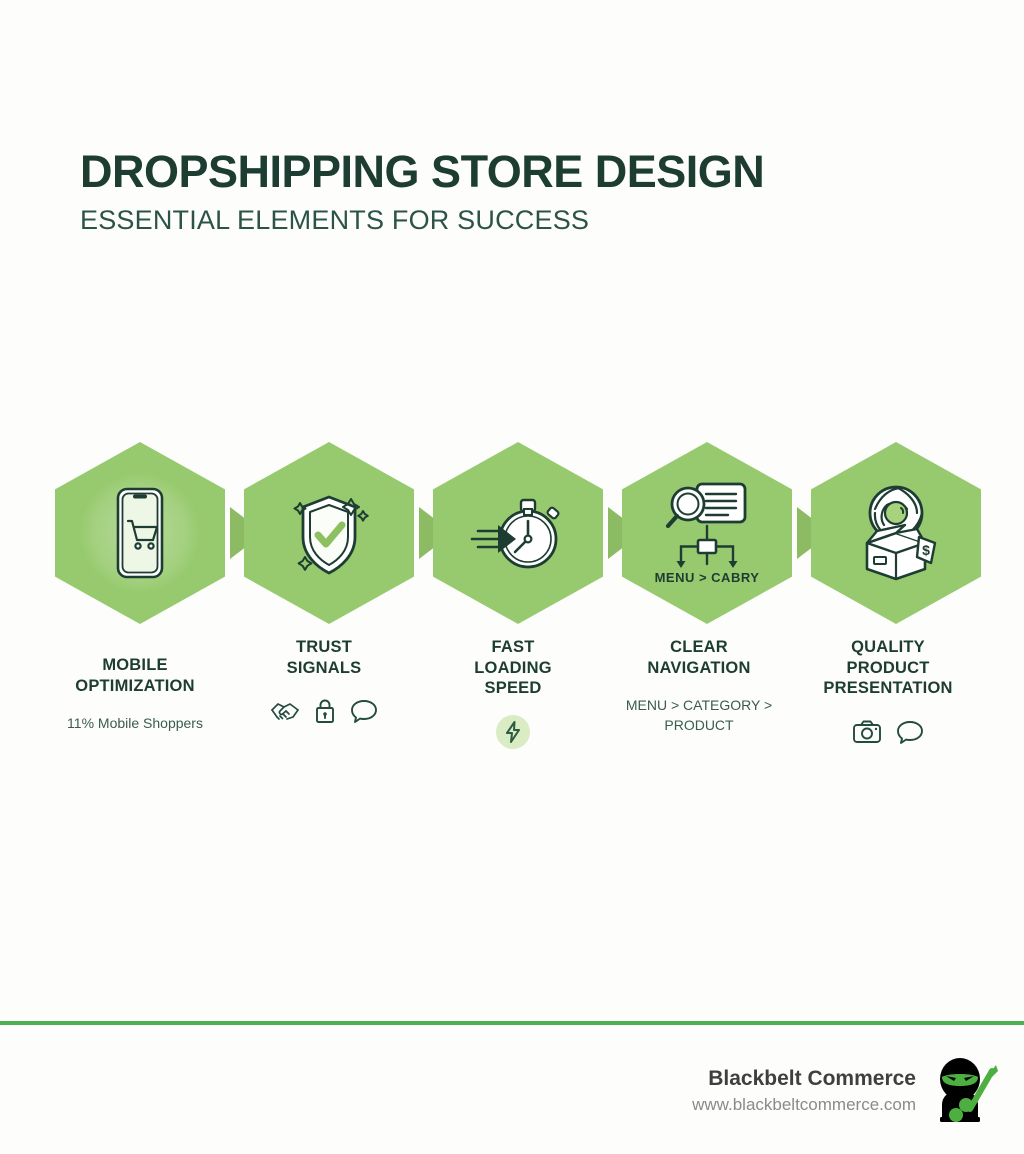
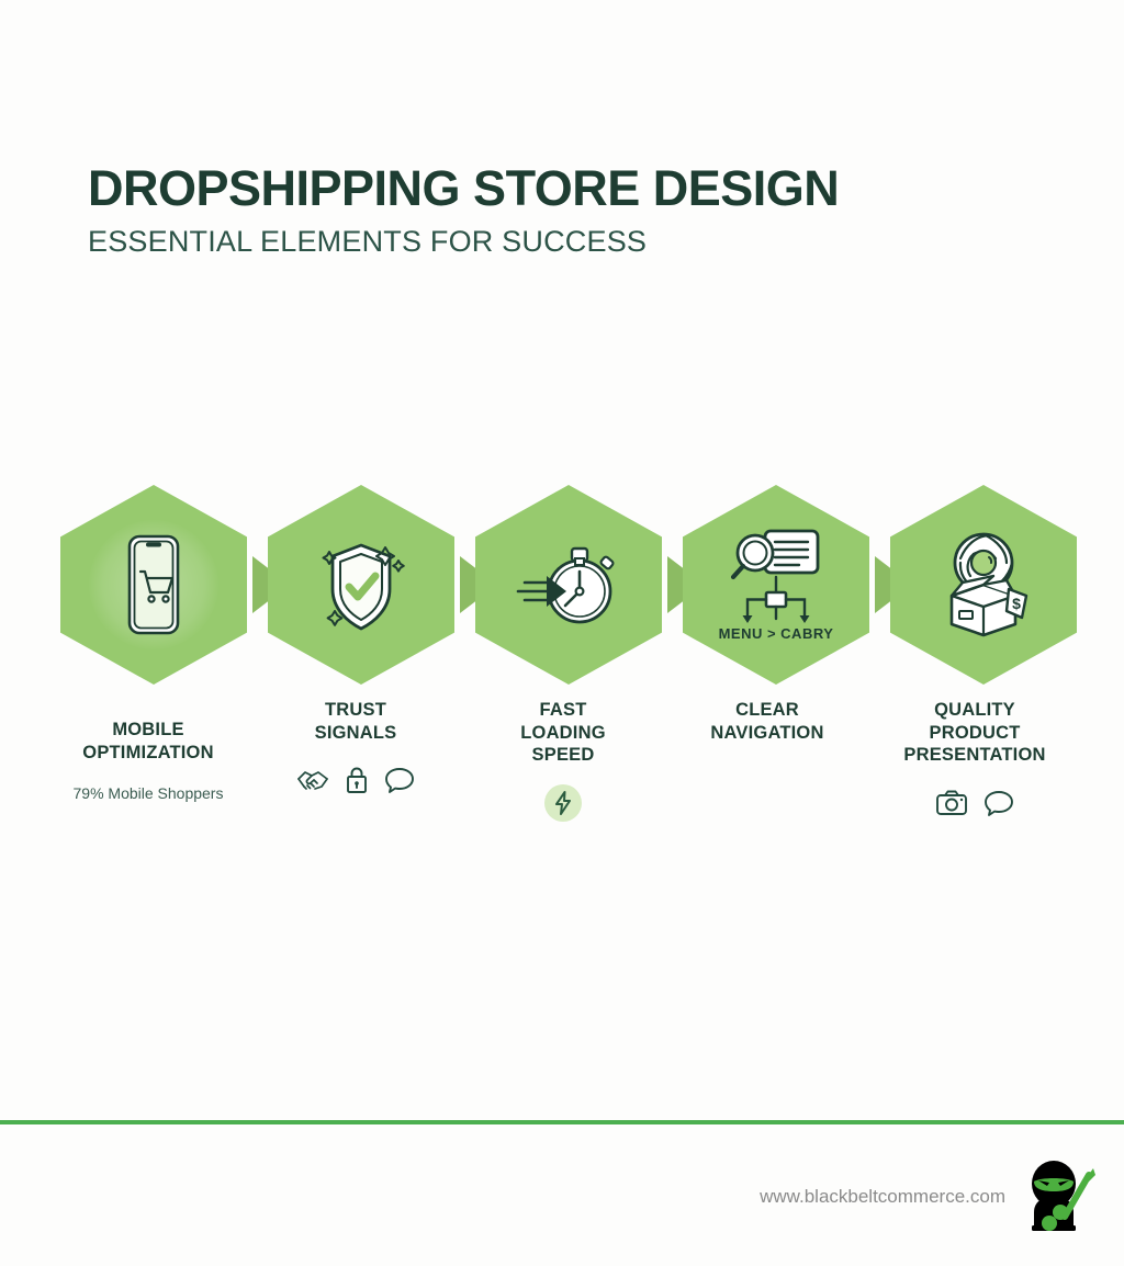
  DROPSHIPPING STORE DESIGN
  ESSENTIAL ELEMENTS FOR SUCCESS
  MENU > CABRY
  $
  MOBILE
  OPTIMIZATION
- 11% Mobile Shoppers
+ 79% Mobile Shoppers
  TRUST
  SIGNALS
  FAST
  LOADING
  SPEED
  CLEAR
  NAVIGATION
- MENU > CATEGORY > PRODUCT
  QUALITY
  PRODUCT
  PRESENTATION
- Blackbelt Commerce
  www.blackbeltcommerce.com
